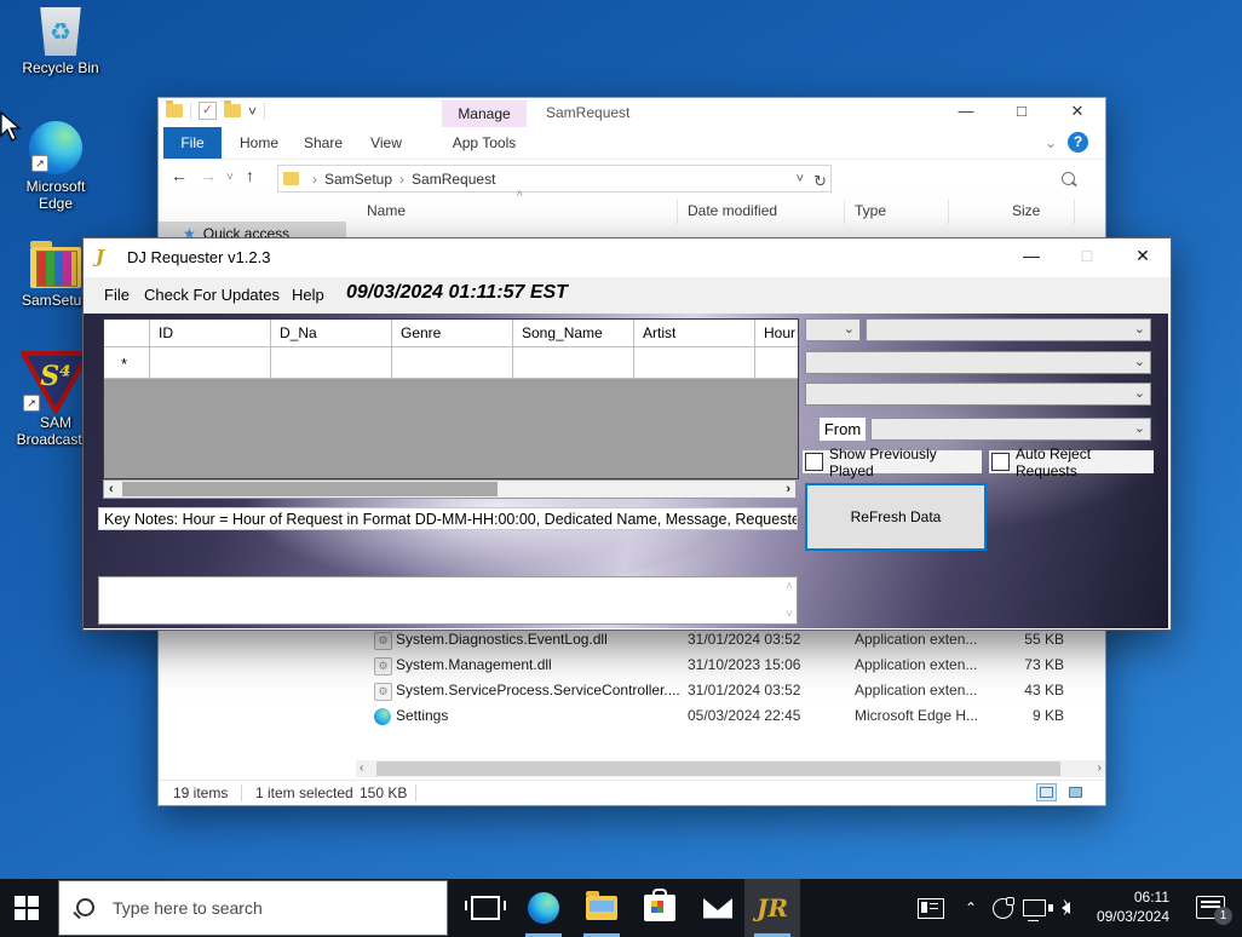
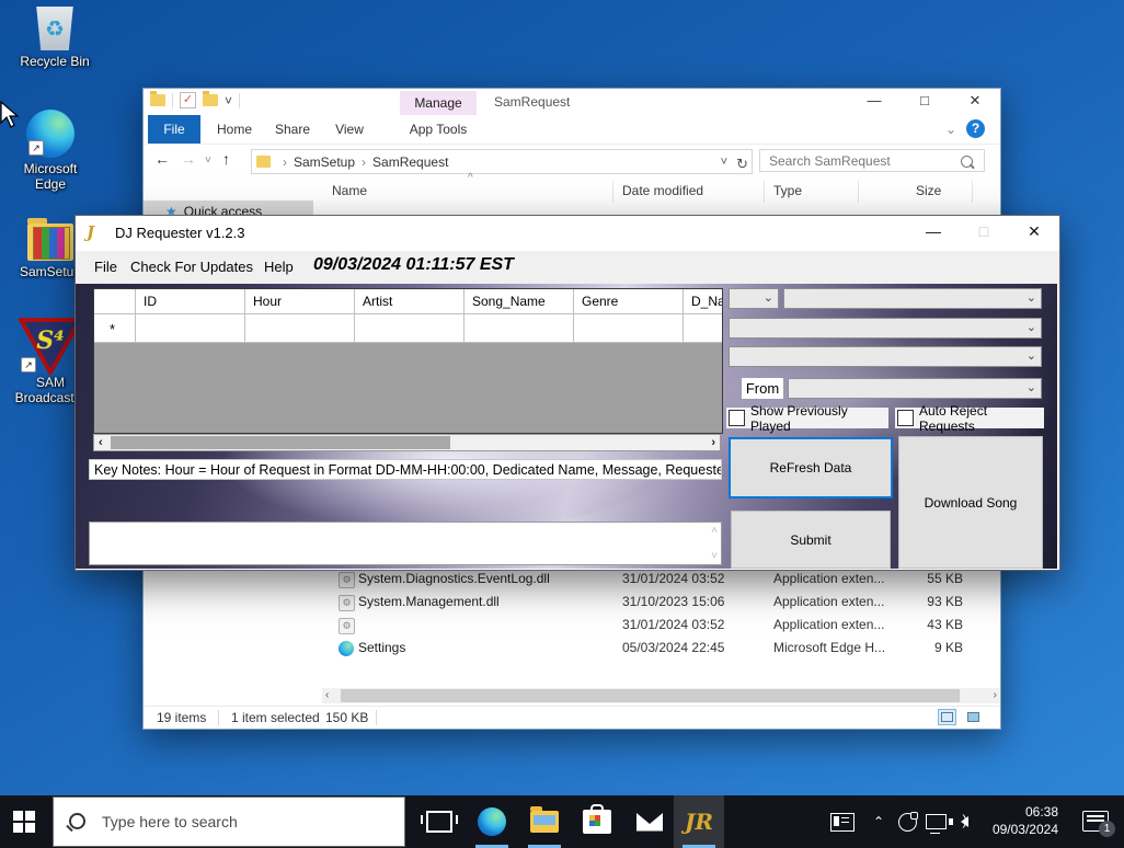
  ♻
  Recycle Bin
  ↗
  Microsoft Edge
  SamSetu
  S⁴
  ↗
  SAM Broadcast
  ✓
  ˅
  Manage
  SamRequest
  —
  □
  ✕
  File
  Home
  Share
  View
  App Tools
  ⌄
  ?
  ←
  →
  ˅
  ↑
  ›
  SamSetup
  ›
  SamRequest
  ˅
  ↻
+ Search SamRequest
  ^
  Name
  Date modified
  Type
  Size
  ★ Quick access
  ⚙
  System.Diagnostics.EventLog.dll
  31/01/2024 03:52
  Application exten...
  55 KB
  ⚙
  System.Management.dll
  31/10/2023 15:06
  Application exten...
- 73 KB
+ 93 KB
  ⚙
- System.ServiceProcess.ServiceController....
  31/01/2024 03:52
  Application exten...
  43 KB
  Settings
  05/03/2024 22:45
  Microsoft Edge H...
  9 KB
  ‹
  ›
  19 items
  1 item selected
  150 KB
  J
  DJ Requester v1.2.3
  —
  □
  ✕
  File
  Check For Updates
  Help
  09/03/2024 01:11:57 EST
  ID
- D_Na
+ Hour
- Genre
+ Artist
  Song_Name
- Artist
+ Genre
- Hour
+ D_Na
  *
  ‹
  ›
  ⌄
  ⌄
  ⌄
  ⌄
  From
  ⌄
  Show Previously Played
  Auto Reject Requests
  ReFresh Data
+ Submit
+ Download Song
  Key Notes: Hour = Hour of Request in Format DD-MM-HH:00:00, Dedicated Name, Message, Requeste
  ˄
  ˅
  Type here to search
  JR
  ⌃
- 06:11
+ 06:38
  09/03/2024
  1
